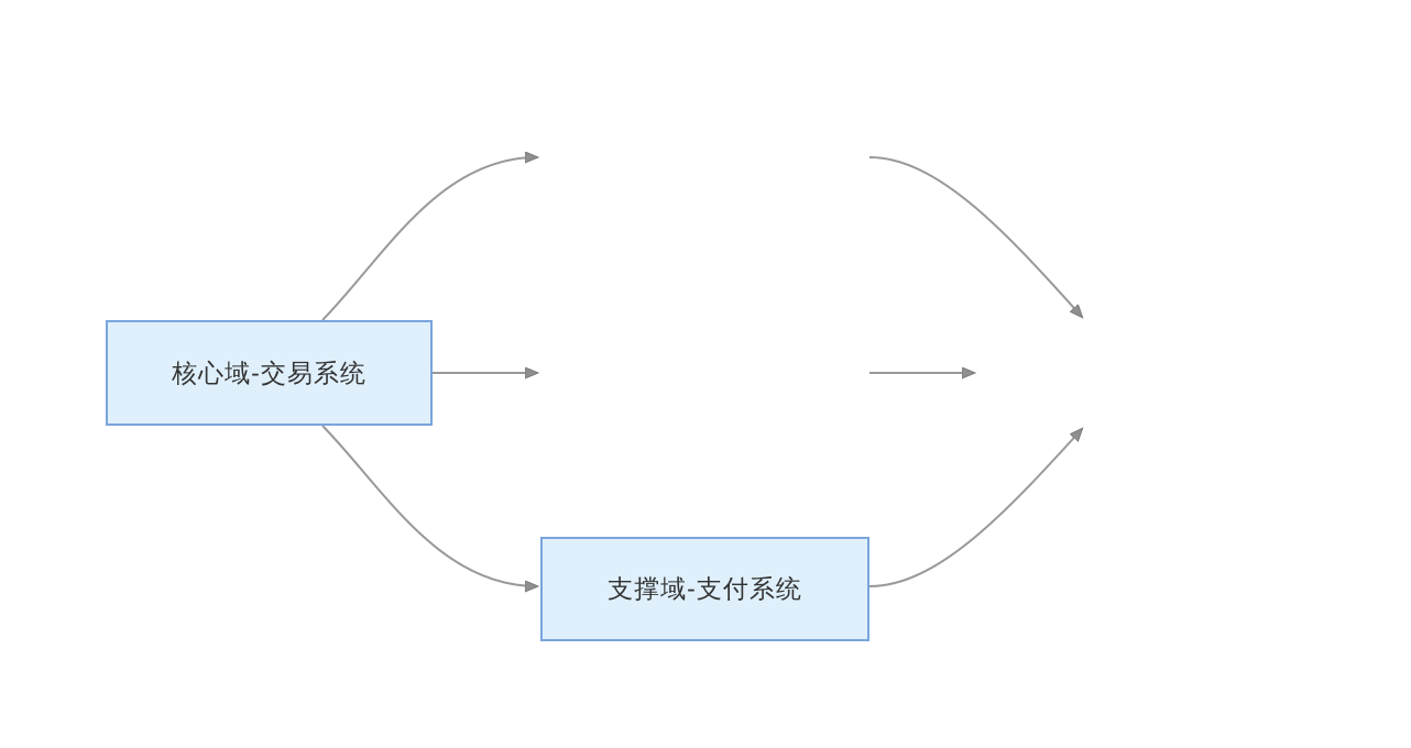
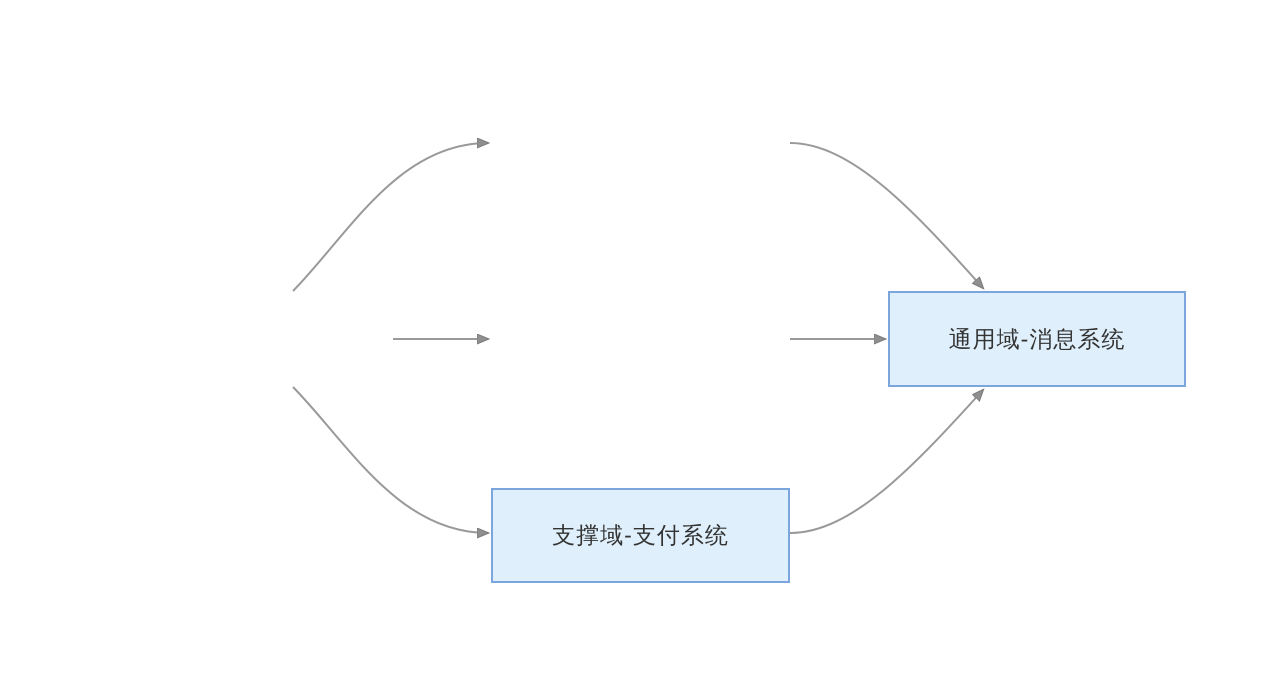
- 核心域-交易系统
  支撑域-支付系统
+ 通用域-消息系统
